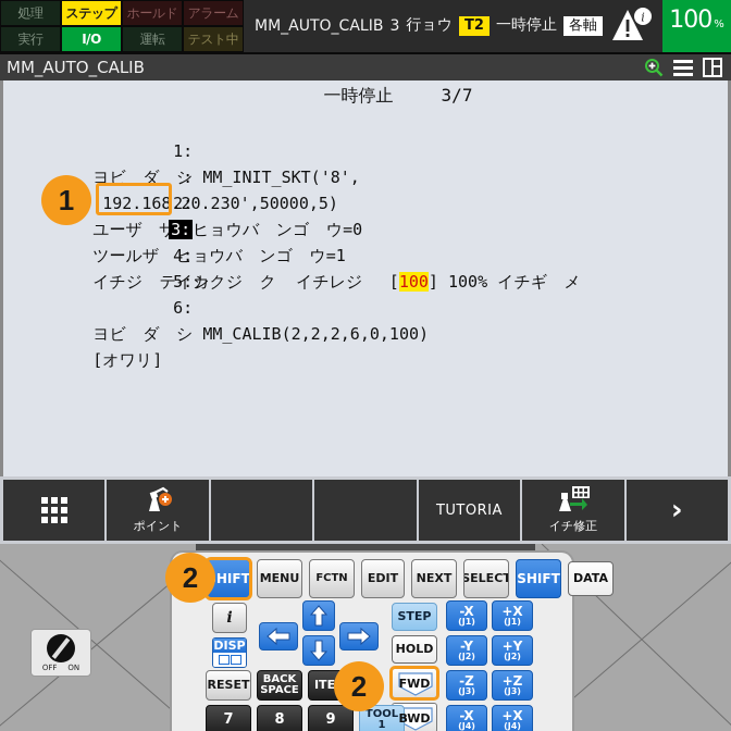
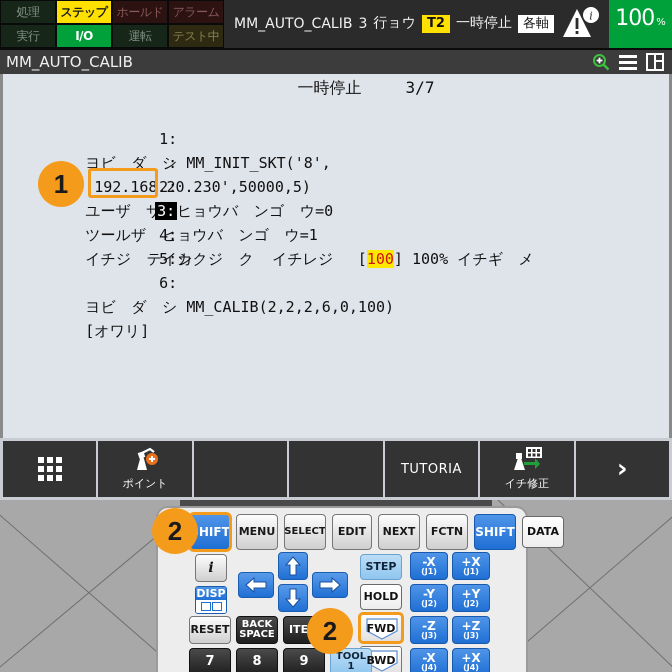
  処理
  ステップ
  ホールド
  アラーム
  実行
  I/O
  運転
  テスト中
  MM_AUTO_CALIB
  3
  行ョウ
  T2
  一時停止
  各軸
  i
  100
  %
  MM_AUTO_CALIB
  一時停止
  3/7
  1: ヨビ゙ダ゙シ MM_INIT_SKT('8',
  : '192.168.20.230',50000,5)
  2: ユーザ゙ヒョウバ゙ンゴ゙ウ=0
  3: ツールザ゙ヒョウバ゙ンゴ゙ウ=1
  4: イチジ゙テイシ
  5:カクジ゙ク イチレジ゙ [100] 100% イチギ゙メ
  6: ヨビ゙ダ゙シ MM_CALIB(2,2,2,6,0,100)
  [オワリ]
  ポイント
  TUTORIA
  イチ修正
  ›
- OFF
- ON
  HIFT
  MENU
- FCTN
+ SELECT
  EDIT
  NEXT
- SELECT
+ FCTN
  SHIFT
  DATA
  i
  DISP
  STEP
  HOLD
  RESET
  BACK SPACE
  ITE
  FWD
  BWD
  7
  8
  9
  TOOL
  1
  -X
  (J1)
  +X
  (J1)
  -Y
  (J2)
  +Y
  (J2)
  -Z
  (J3)
  +Z
  (J3)
  -X
  (J4)
  +X
  (J4)
  1
  2
  2
